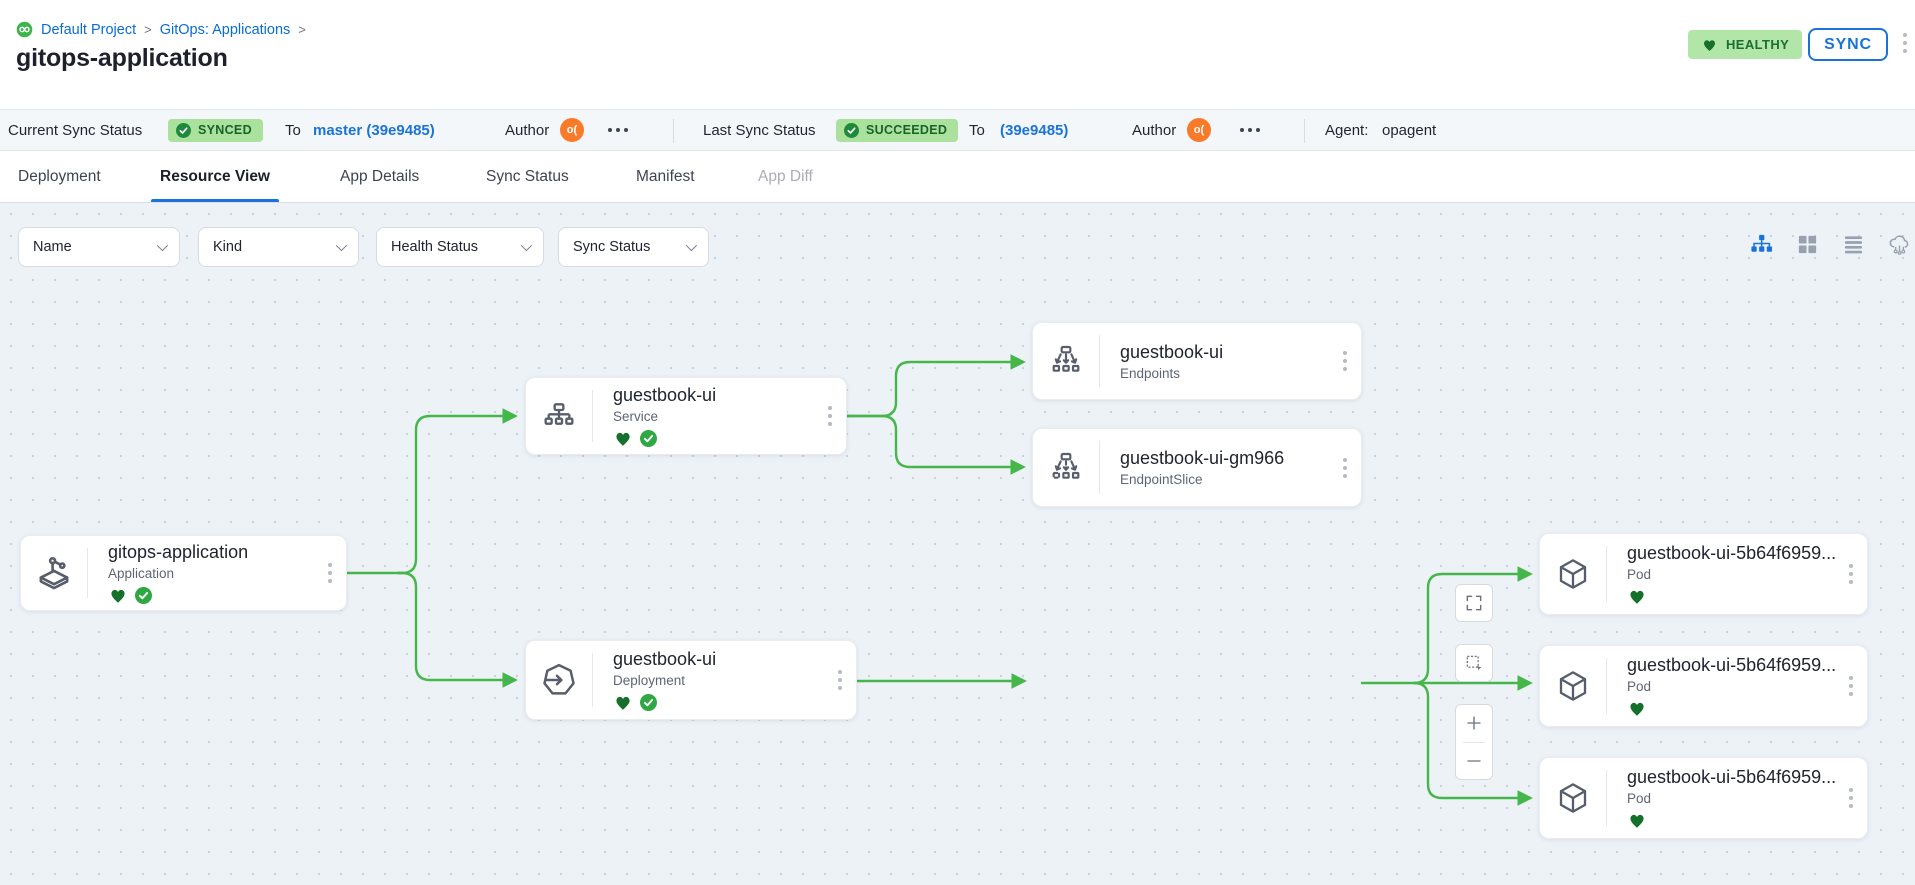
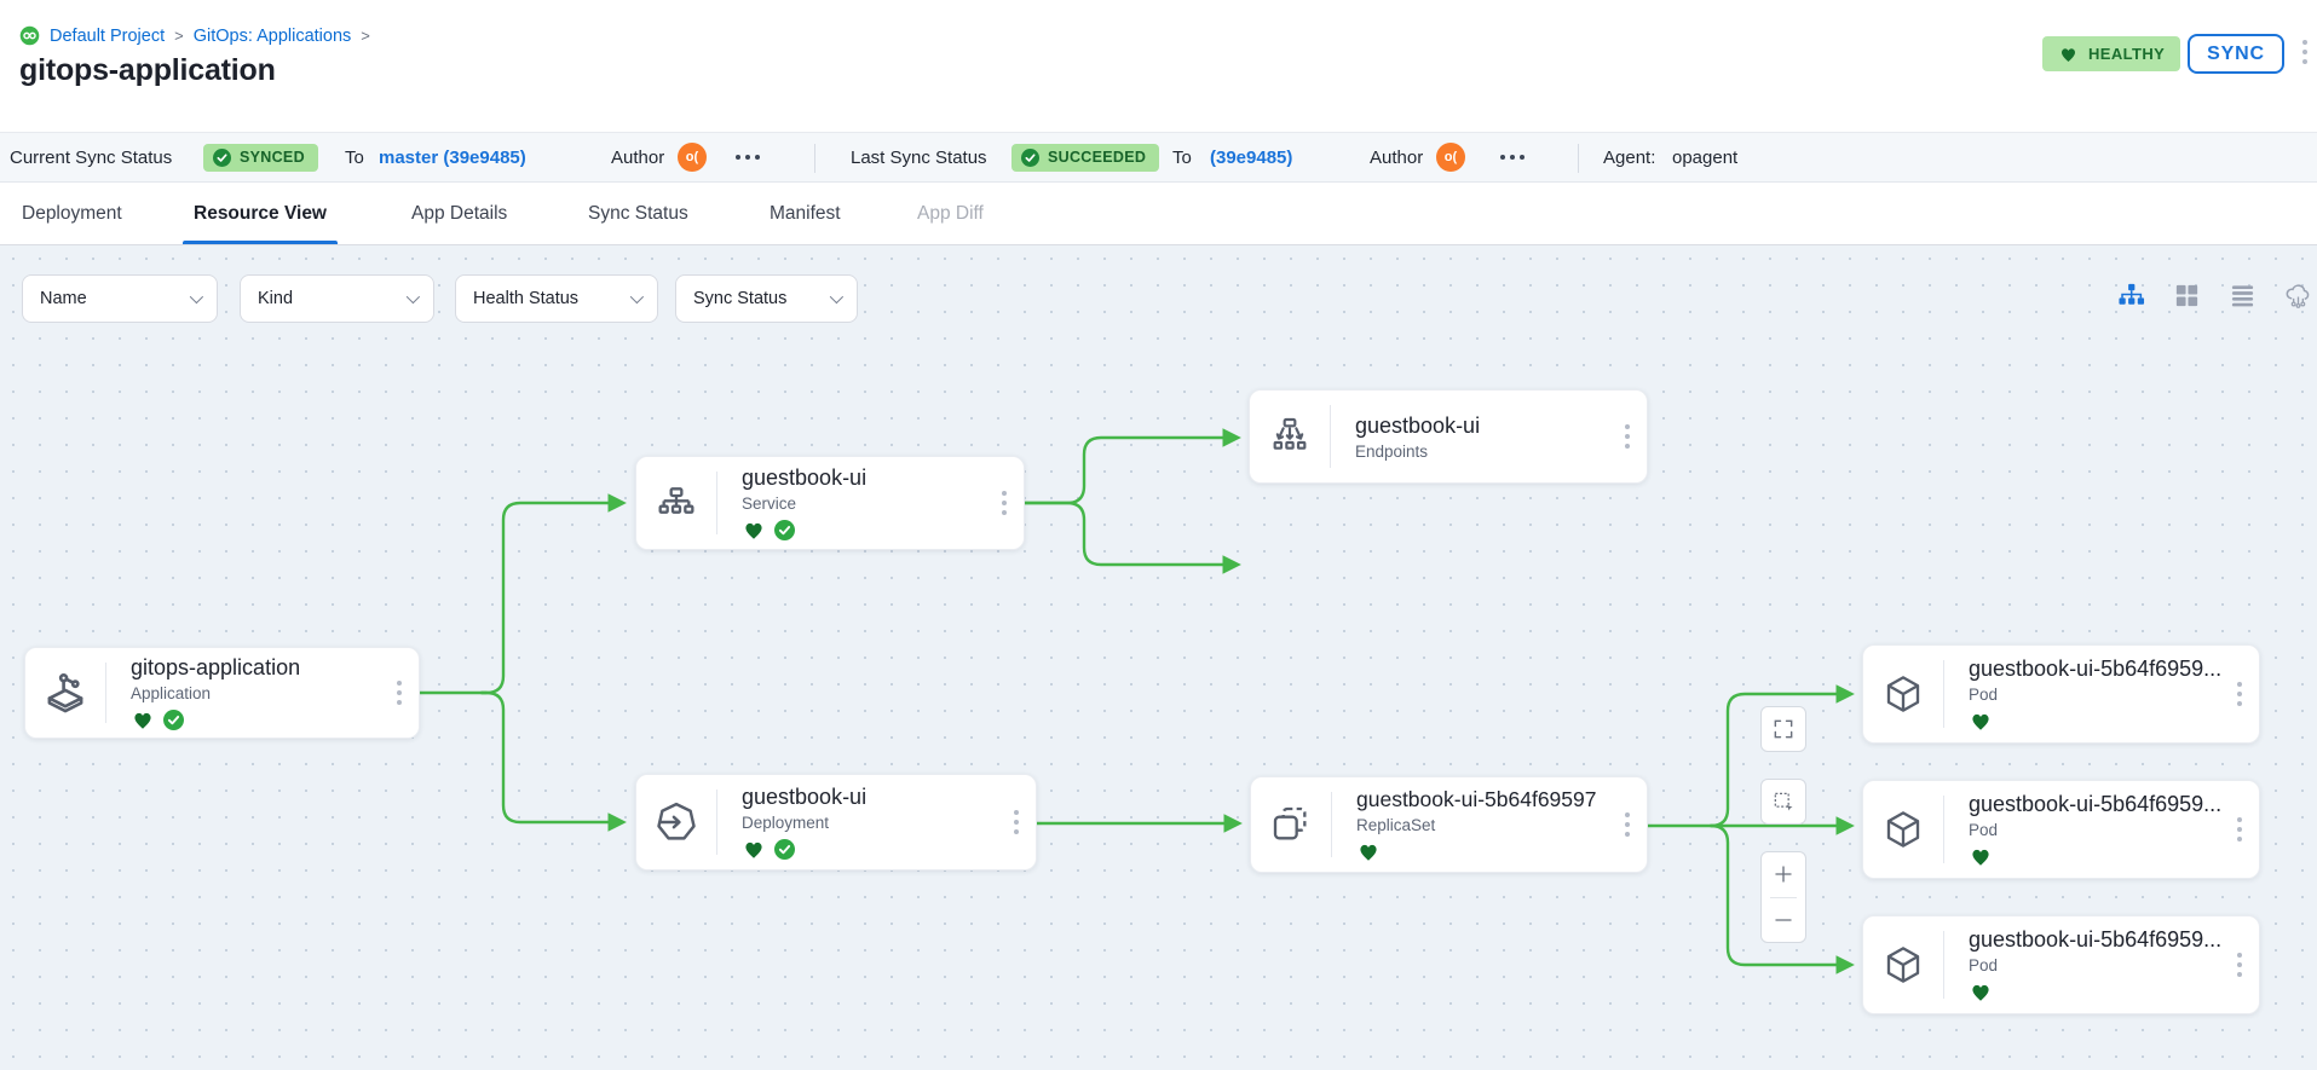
  Default Project
  >
  GitOps: Applications
  >
  gitops-application
  HEALTHY
  SYNC
  Current Sync Status
  SYNCED
  To
  master (39e9485)
  Author
  o(
  Last Sync Status
  SUCCEEDED
  To
  (39e9485)
  Author
  o(
  Agent:
  opagent
  Deployment
  Resource View
  App Details
  Sync Status
  Manifest
  App Diff
  Name
  Kind
  Health Status
  Sync Status
  gitops-application
  Application
  guestbook-ui
  Service
  guestbook-ui
  Endpoints
- guestbook-ui-gm966
- EndpointSlice
  guestbook-ui
  Deployment
+ guestbook-ui-5b64f69597
+ ReplicaSet
  guestbook-ui-5b64f6959...
  Pod
  guestbook-ui-5b64f6959...
  Pod
  guestbook-ui-5b64f6959...
  Pod
